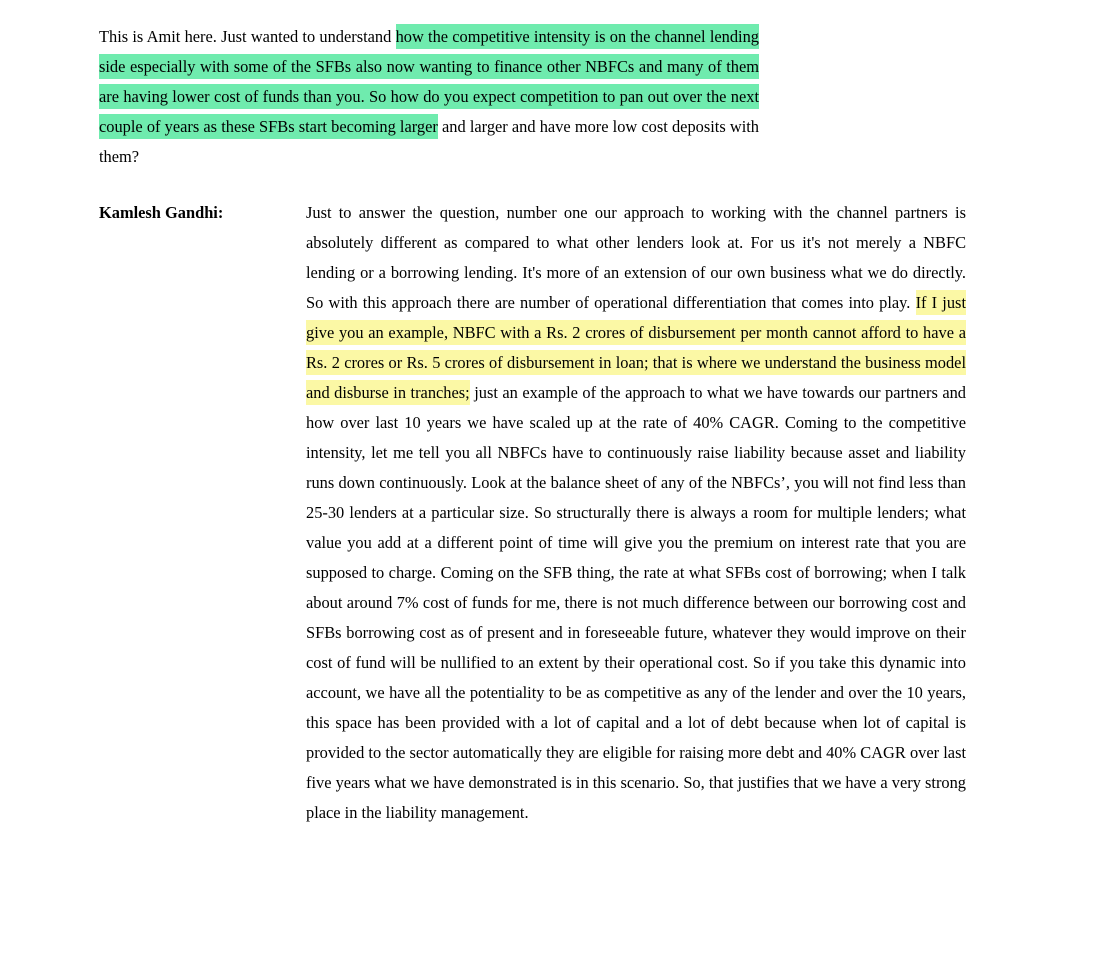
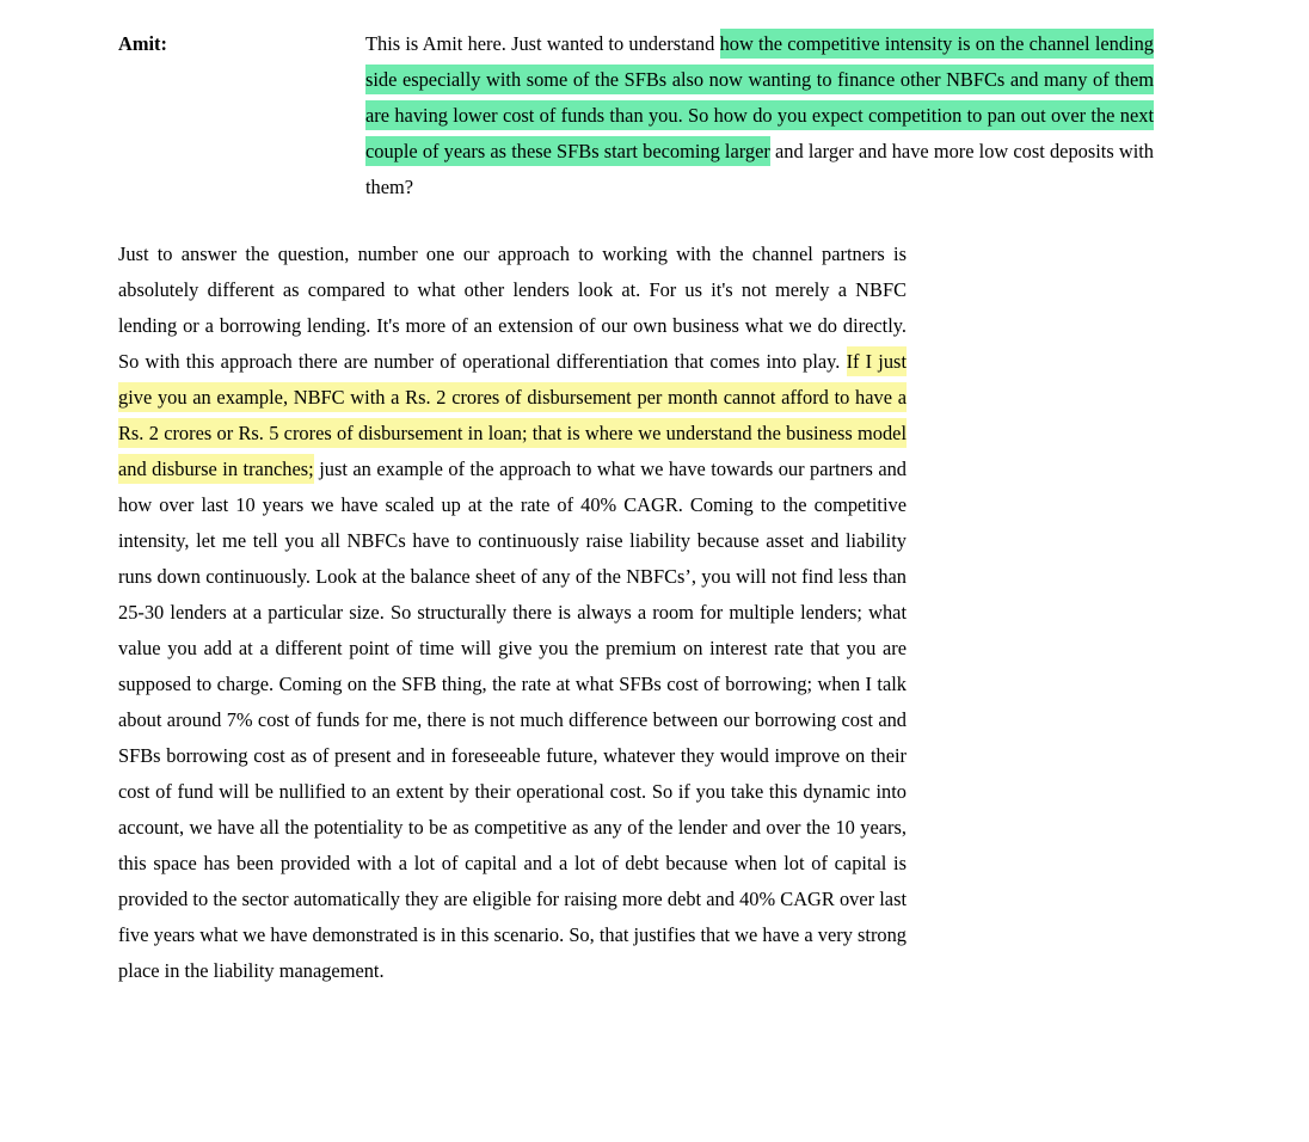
+ Amit:
  This is Amit here. Just wanted to understand how the competitive intensity is on the channel lending side especially with some of the SFBs also now wanting to finance other NBFCs and many of them are having lower cost of funds than you. So how do you expect competition to pan out over the next couple of years as these SFBs start becoming larger and larger and have more low cost deposits with them?
- Kamlesh Gandhi:
  Just to answer the question, number one our approach to working with the channel partners is absolutely different as compared to what other lenders look at. For us it's not merely a NBFC lending or a borrowing lending. It's more of an extension of our own business what we do directly. So with this approach there are number of operational differentiation that comes into play. If I just give you an example, NBFC with a Rs. 2 crores of disbursement per month cannot afford to have a Rs. 2 crores or Rs. 5 crores of disbursement in loan; that is where we understand the business model and disburse in tranches; just an example of the approach to what we have towards our partners and how over last 10 years we have scaled up at the rate of 40% CAGR. Coming to the competitive intensity, let me tell you all NBFCs have to continuously raise liability because asset and liability runs down continuously. Look at the balance sheet of any of the NBFCs’, you will not find less than 25-30 lenders at a particular size. So structurally there is always a room for multiple lenders; what value you add at a different point of time will give you the premium on interest rate that you are supposed to charge. Coming on the SFB thing, the rate at what SFBs cost of borrowing; when I talk about around 7% cost of funds for me, there is not much difference between our borrowing cost and SFBs borrowing cost as of present and in foreseeable future, whatever they would improve on their cost of fund will be nullified to an extent by their operational cost. So if you take this dynamic into account, we have all the potentiality to be as competitive as any of the lender and over the 10 years, this space has been provided with a lot of capital and a lot of debt because when lot of capital is provided to the sector automatically they are eligible for raising more debt and 40% CAGR over last five years what we have demonstrated is in this scenario. So, that justifies that we have a very strong place in the liability management.
